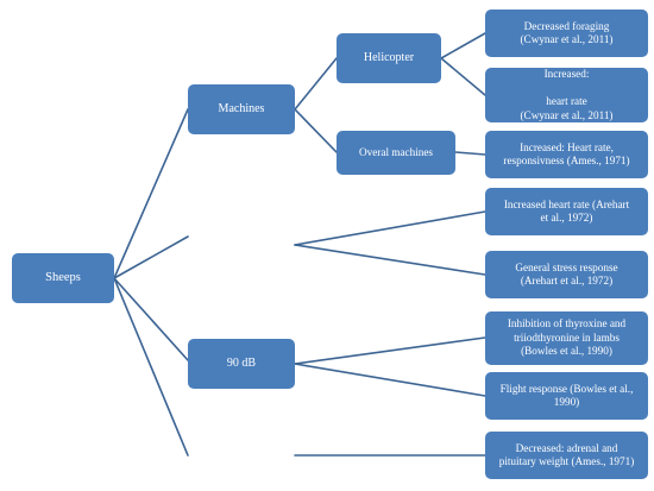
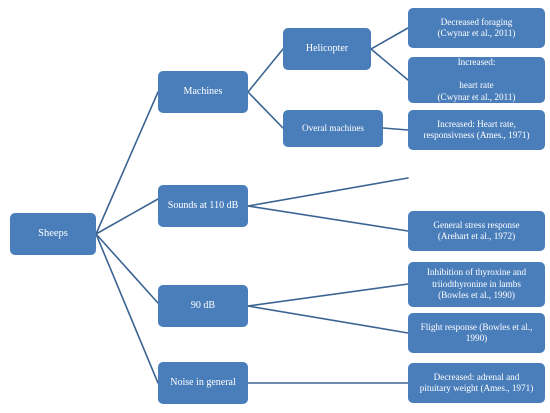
  Sheeps
  Machines
+ Sounds at 110 dB
  90 dB
+ Noise in general
  Helicopter
  Overal machines
  Decreased foraging
  (Cwynar et al., 2011)
  Increased:
  heart rate
  (Cwynar et al., 2011)
  Increased: Heart rate,
  responsivness (Ames., 1971)
- Increased heart rate (Arehart
- et al., 1972)
  General stress response
  (Arehart et al., 1972)
  Inhibition of thyroxine and
  triiodthyronine in lambs
  (Bowles et al., 1990)
  Flight response (Bowles et al.,
  1990)
  Decreased: adrenal and
  pituitary weight (Ames., 1971)
